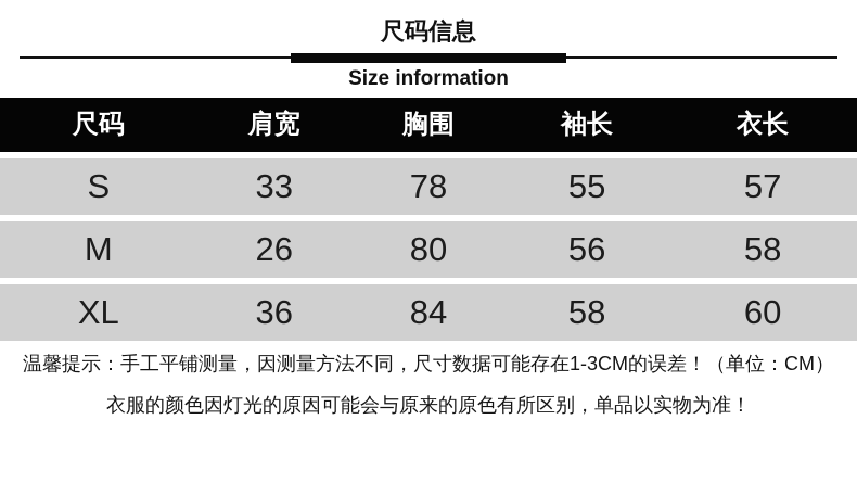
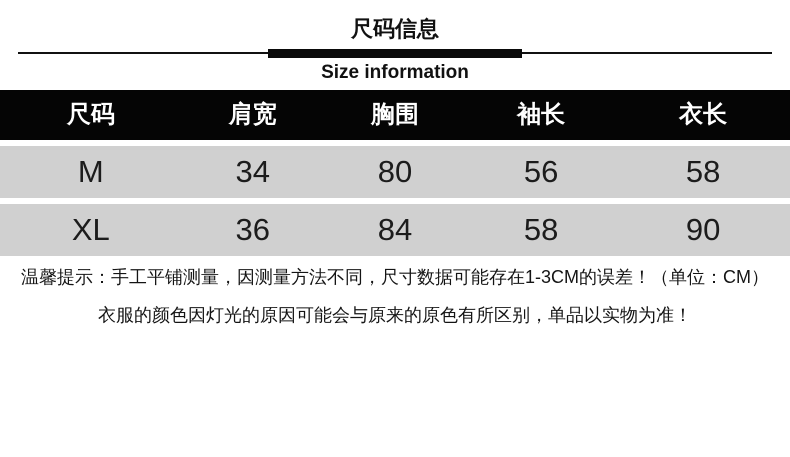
  尺码信息
  Size information
  尺码	肩宽	胸围	袖长	衣长
- S	33	78	55	57
- M	26	80	56	58
+ M	34	80	56	58
- XL	36	84	58	60
+ XL	36	84	58	90
  温馨提示：手工平铺测量，因测量方法不同，尺寸数据可能存在1-3CM的误差！（单位：CM）
  衣服的颜色因灯光的原因可能会与原来的原色有所区别，单品以实物为准！
